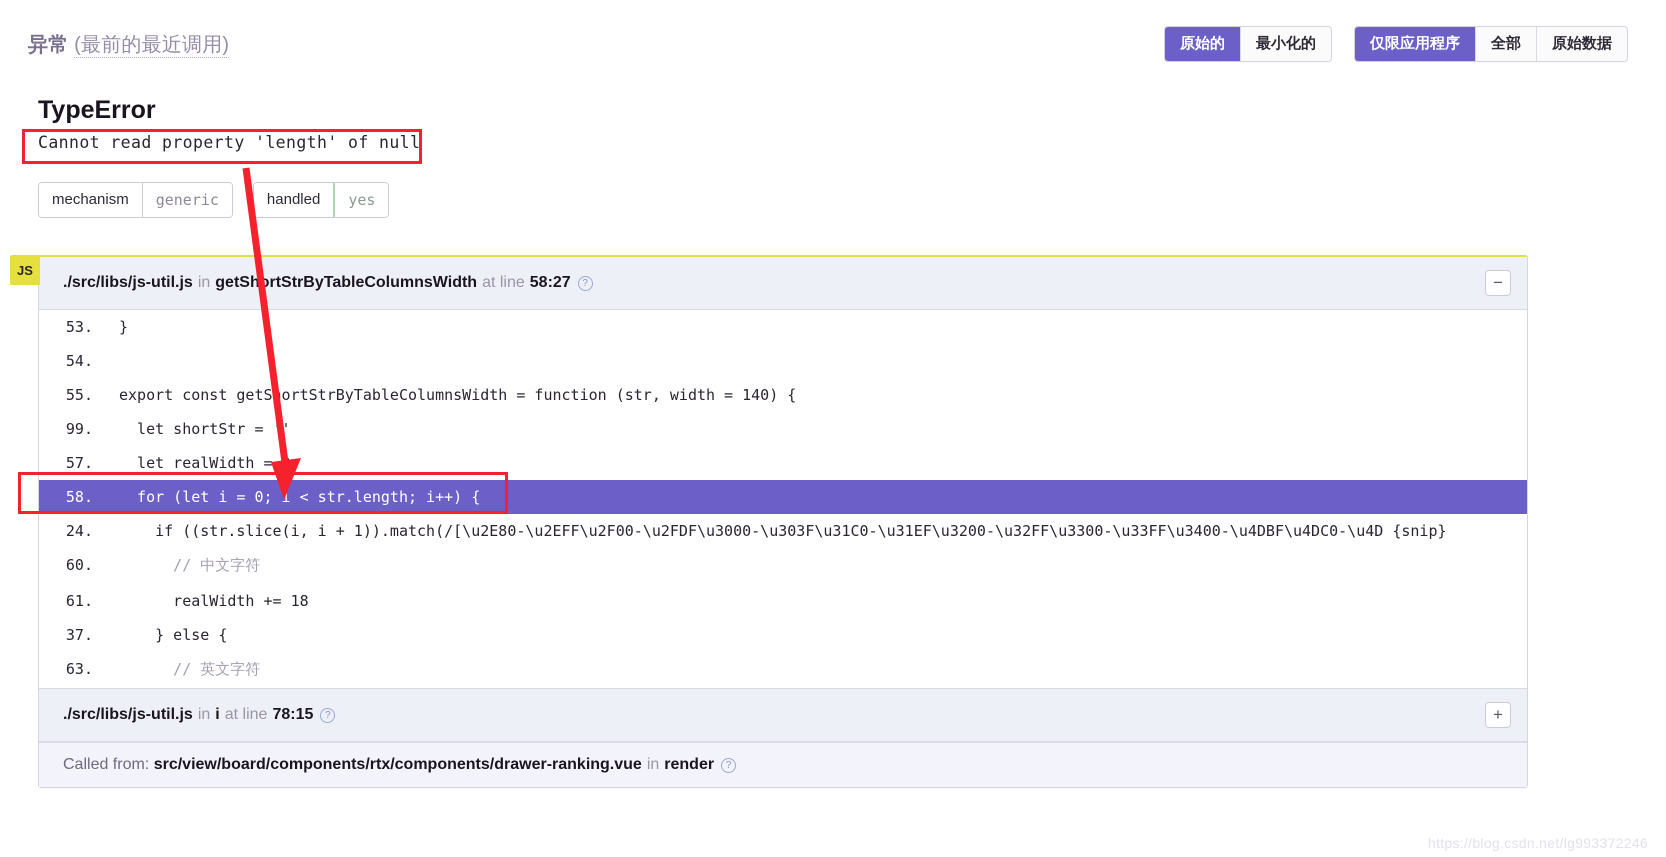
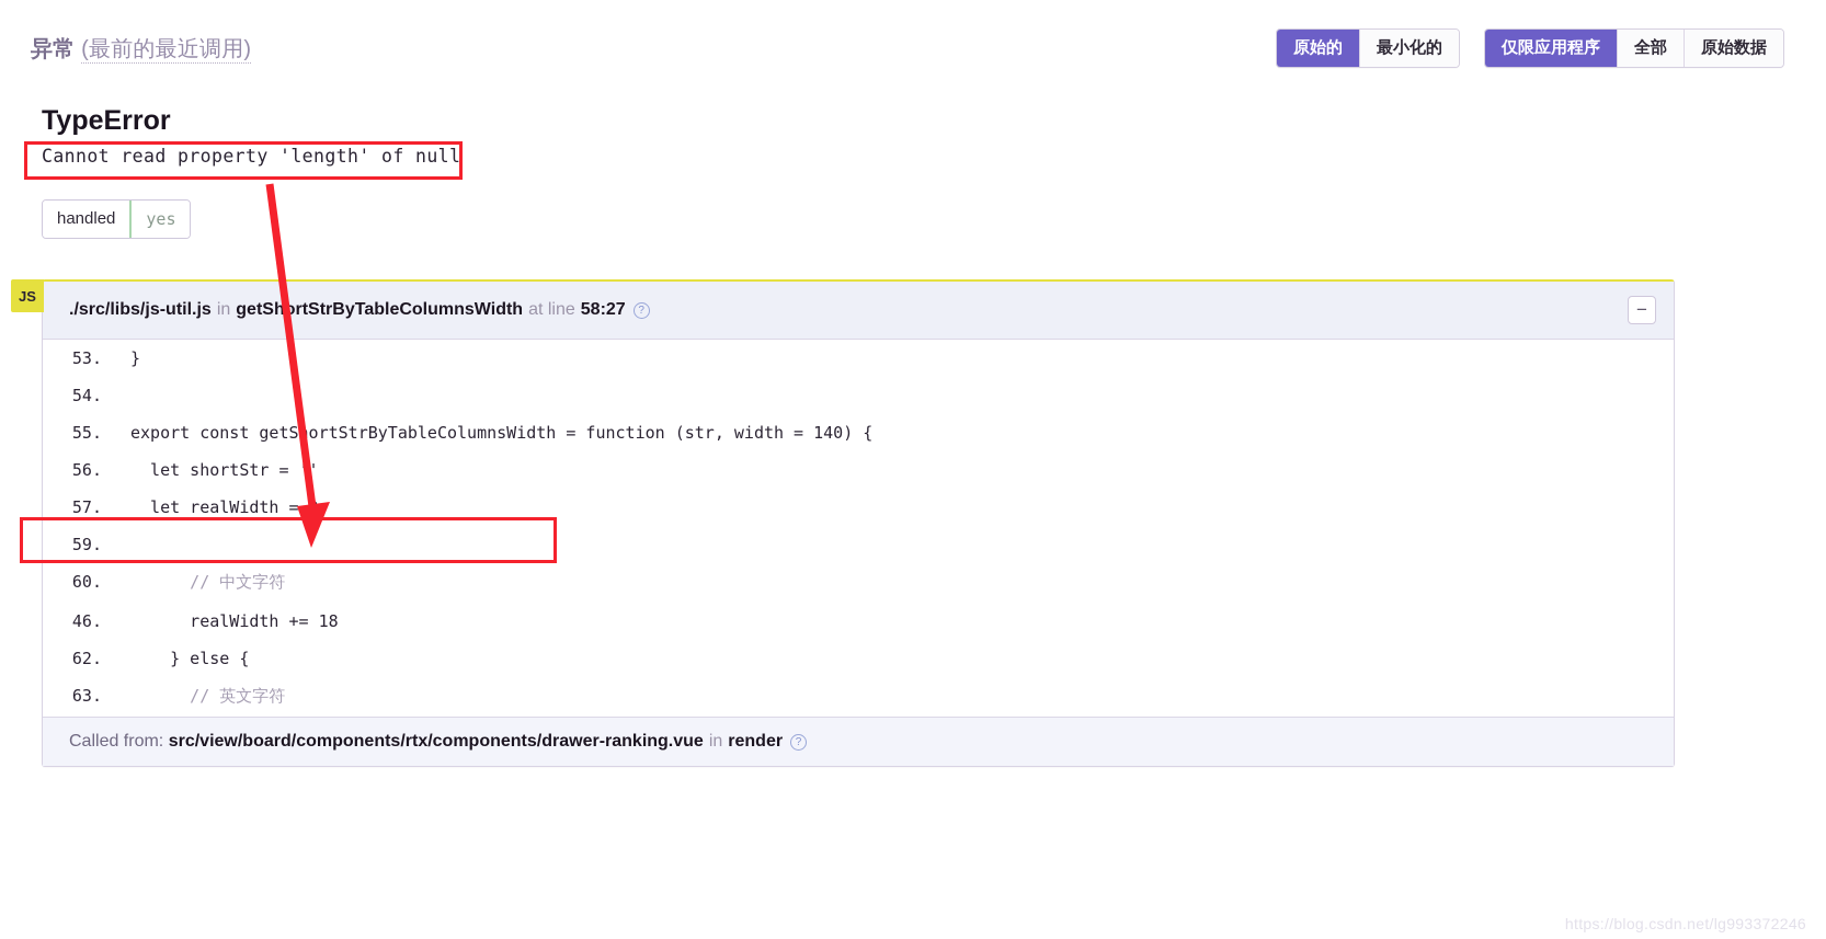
  异常 (最前的最近调用)
  原始的
  最小化的
  仅限应用程序
  全部
  原始数据
  TypeError
  Cannot read property 'length' of null
- mechanism
- generic
  handled
  yes
  JS
  ./src/libs/js-util.js in getShrtStrByTableColumnsWidth at line 58:27 ?
  −
  53.
  }
  54.
  55.
  export const getSortStrByTableColumnsWidth = function (str, width = 140) {
- 99.
+ 56.
  let shortStr ='
  57.
  let realWidth =
- 58.
- for (let i = 0; i < str.length; i++) {
- 24.
+ 59.
- if ((str.slice(i, i + 1)).match(/[\u2E80-\u2EFF\u2F00-\u2FDF\u3000-\u303F\u31C0-\u31EF\u3200-\u32FF\u3300-\u33FF\u3400-\u4DBF\u4DC0-\u4D {snip}
  60.
  // 中文字符
- 61.
+ 46.
  realWidth += 18
- 37.
+ 62.
  } else {
  63.
  // 英文字符
- ./src/libs/js-util.js in i at line 78:15 ?
- +
  Called from: src/view/board/components/rtx/components/drawer-ranking.vue in render ?
  https://blog.csdn.net/lg993372246
